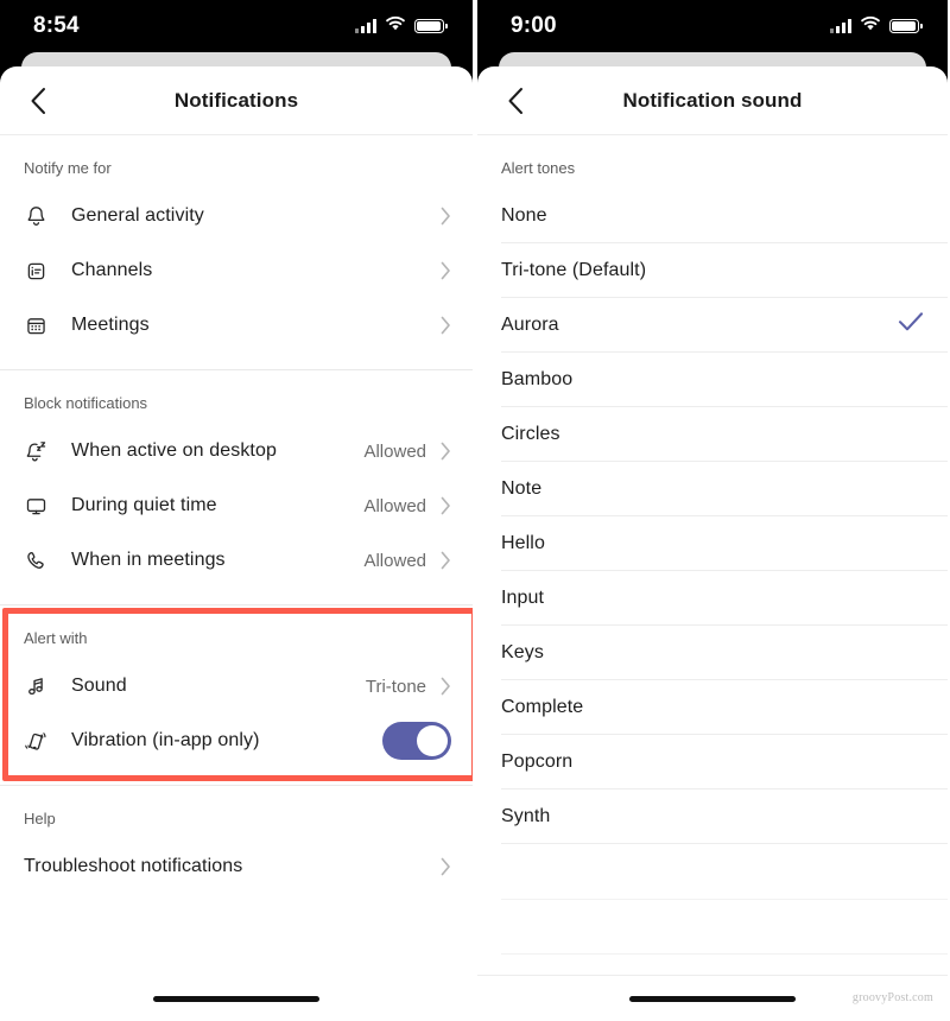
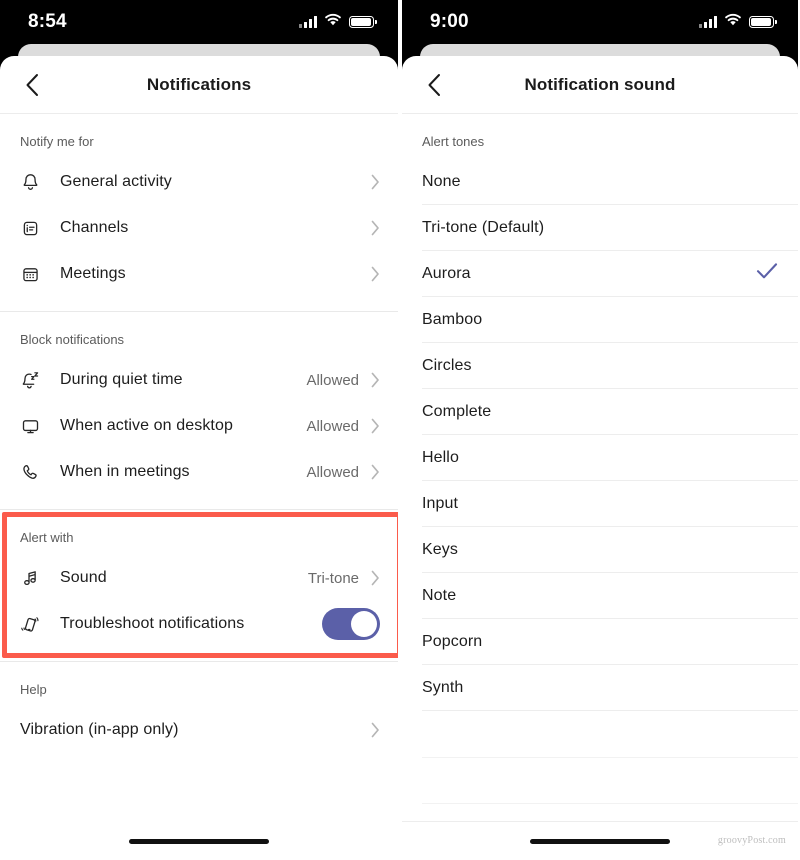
  8:54
  Notifications
  Notify me for
  General activity
  Channels
  Meetings
  Block notifications
- When active on desktop
+ During quiet time
  Allowed
- During quiet time
+ When active on desktop
  Allowed
  When in meetings
  Allowed
  Alert with
  Sound
  Tri-tone
- Vibration (in-app only)
+ Troubleshoot notifications
  Help
- Troubleshoot notifications
+ Vibration (in-app only)
  9:00
  Notification sound
  Alert tones
  None
  Tri-tone (Default)
  Aurora
  Bamboo
  Circles
- Note
+ Complete
  Hello
  Input
  Keys
- Complete
+ Note
  Popcorn
  Synth
  groovyPost.com
